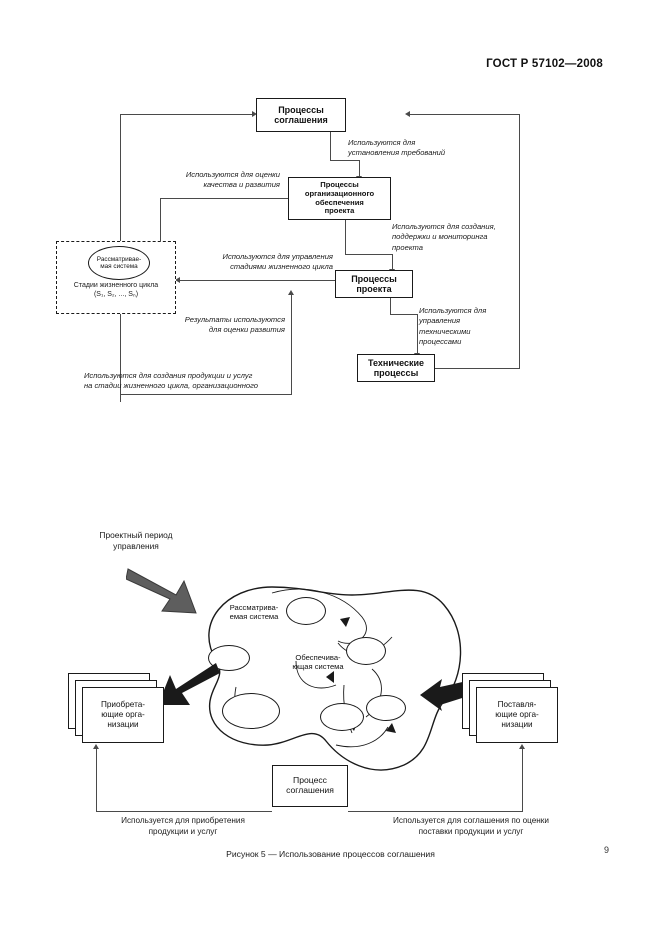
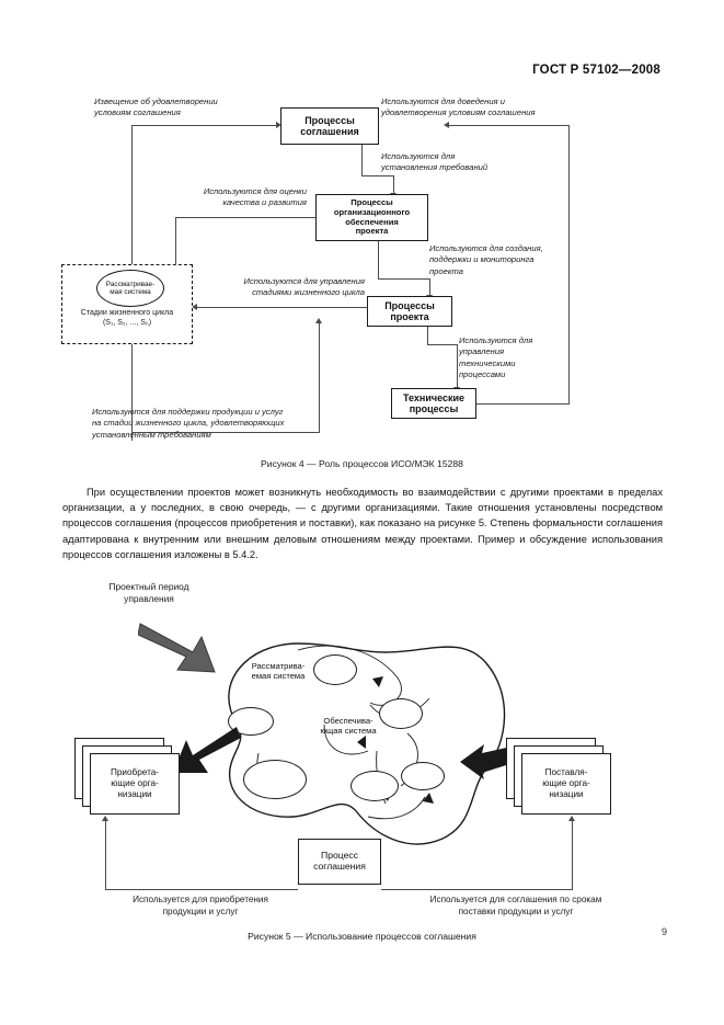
  ГОСТ Р 57102—2008
  Процессы
  соглашения
  Процессы
  организационного
  обеспечения
  проекта
  Процессы
  проекта
  Технические
  процессы
+ Извещение об удовлетворении
+ условиям соглашения
+ Используются для доведения и
+ удовлетворения условиям соглашения
  Используются для
  установления требований
  Используются для оценки
  качества и развития
  Используются для создания,
  поддержки и мониторинга
  проекта
  Используются для управления
  стадиями жизненного цикла
- Результаты используются
- для оценки развития
  Используются для
  управления
  техническими
  процессами
- Используются для создания продукции и услуг
+ Используются для поддержки продукции и услуг
- на стадии жизненного цикла, организационного
+ на стадии жизненного цикла, удовлетворяющих
+ установленным требованиям
+ Рисунок 4 — Роль процессов ИСО/МЭК 15288
+ При осуществлении проектов может возникнуть необходимость во взаимодействии с другими проектами в пределах организации, а у последних, в свою очередь, — с другими организациями. Такие отношения установлены посредством процессов соглашения (процессов приобретения и поставки), как показано на рисунке 5. Степень формальности соглашения адаптирована к внутренним или внешним деловым отношениям между проектами. Пример и обсуждение использования процессов соглашения изложены в 5.4.2.
  Рассматрива-
  емая система
  Обеспечива-
  ющая система
  Проектный период
  управления
  Приобрета-
  ющие орга-
  низации
  Поставля-
  ющие орга-
  низации
  Процесс
  соглашения
  Используется для приобретения
  продукции и услуг
- Используется для соглашения по оценки
+ Используется для соглашения по срокам
  поставки продукции и услуг
  Рисунок 5 — Использование процессов соглашения
  9
